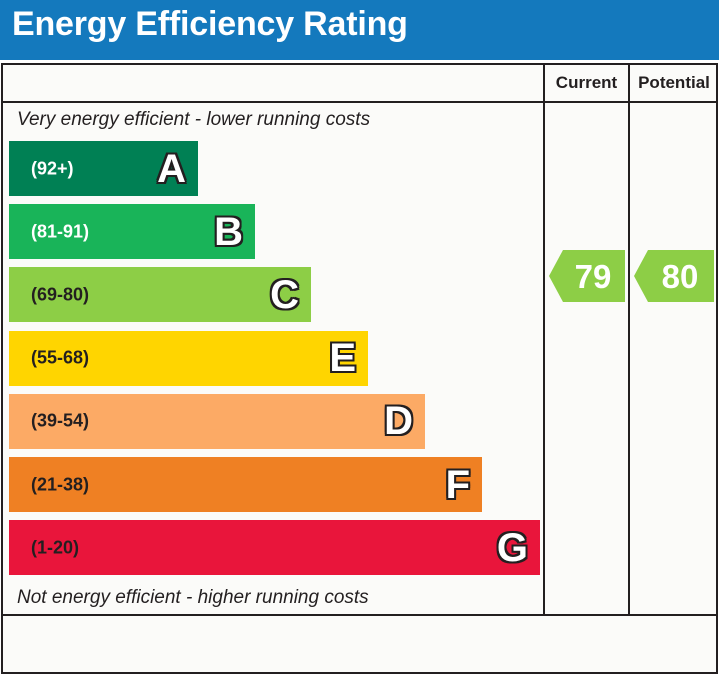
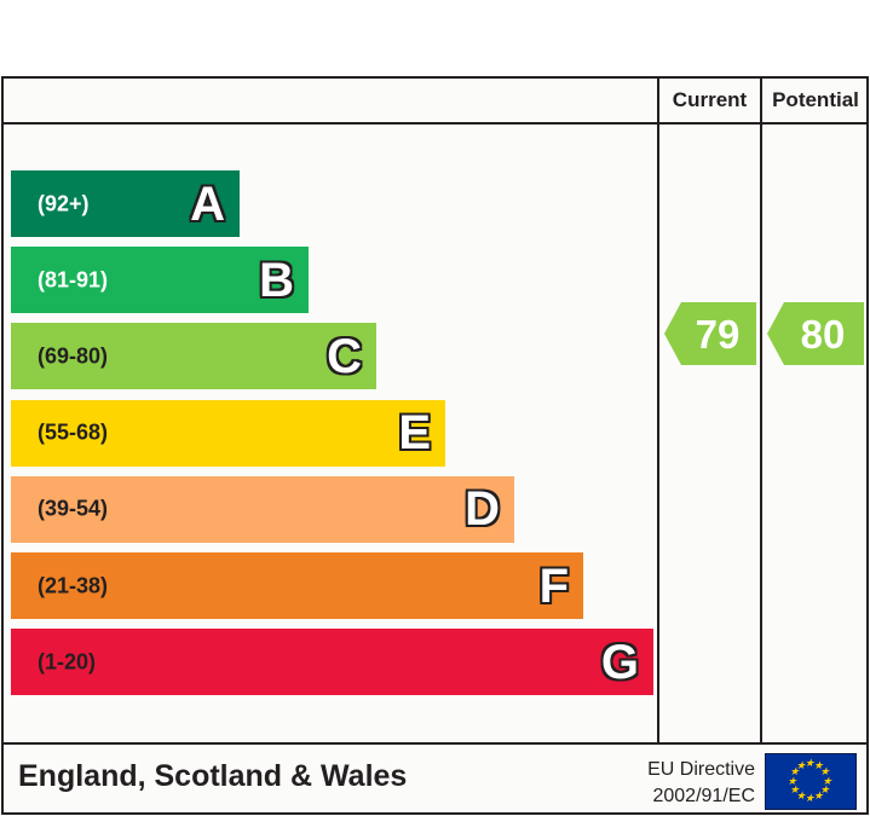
- Energy Efficiency Rating
  Current
  Potential
- Very energy efficient - lower running costs
- Not energy efficient - higher running costs
  (92+)
  A
  (81-91)
  B
  (69-80)
  C
  (55-68)
  E
  (39-54)
  D
  (21-38)
  F
  (1-20)
  G
  79
  80
+ England, Scotland & Wales
+ EU Directive
+ 2002/91/EC
